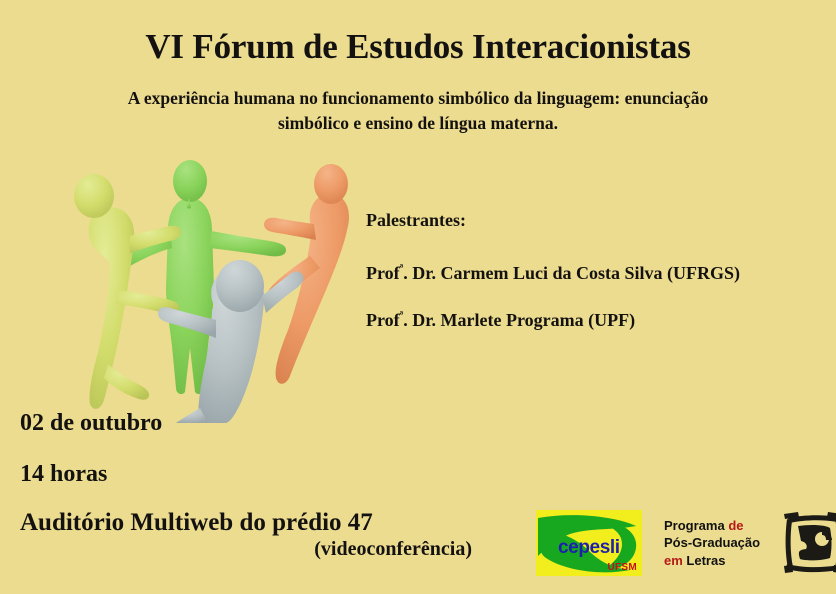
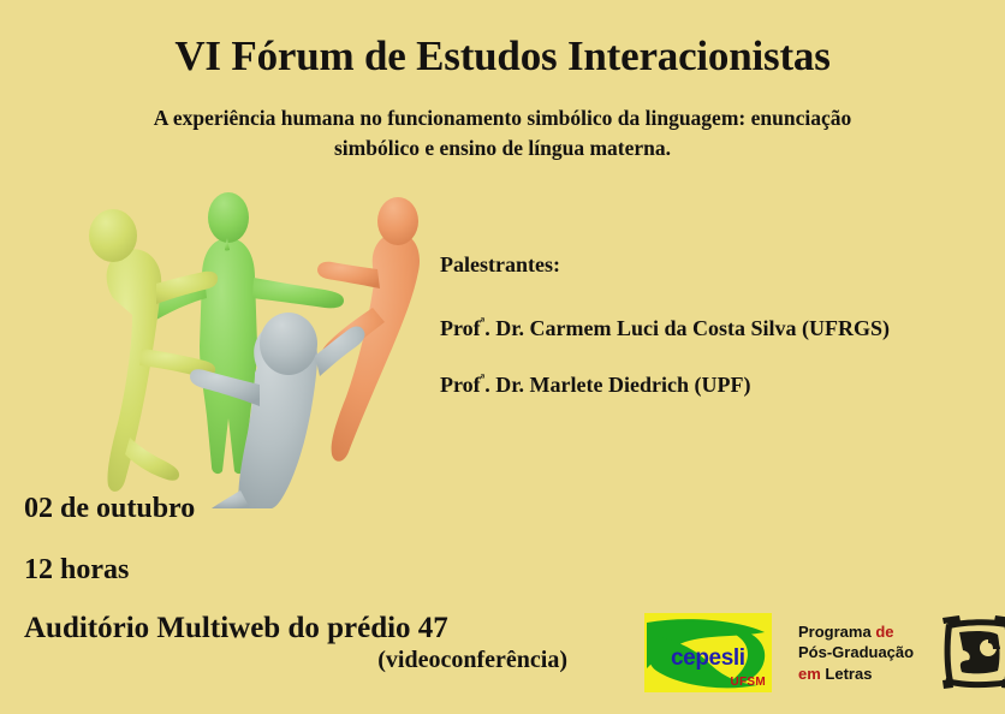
  VI Fórum de Estudos Interacionistas
  A experiência humana no funcionamento simbólico da linguagem: enunciação
  simbólico e ensino de língua materna.
  Palestrantes:
  Profª. Dr. Carmem Luci da Costa Silva (UFRGS)
- Profª. Dr. Marlete Programa (UPF)
+ Profª. Dr. Marlete Diedrich (UPF)
  02 de outubro
- 14 horas
+ 12 horas
  Auditório Multiweb do prédio 47
  (videoconferência)
  cepesli
  UFSM
  Programa de
  Pós-Graduação
  em Letras
